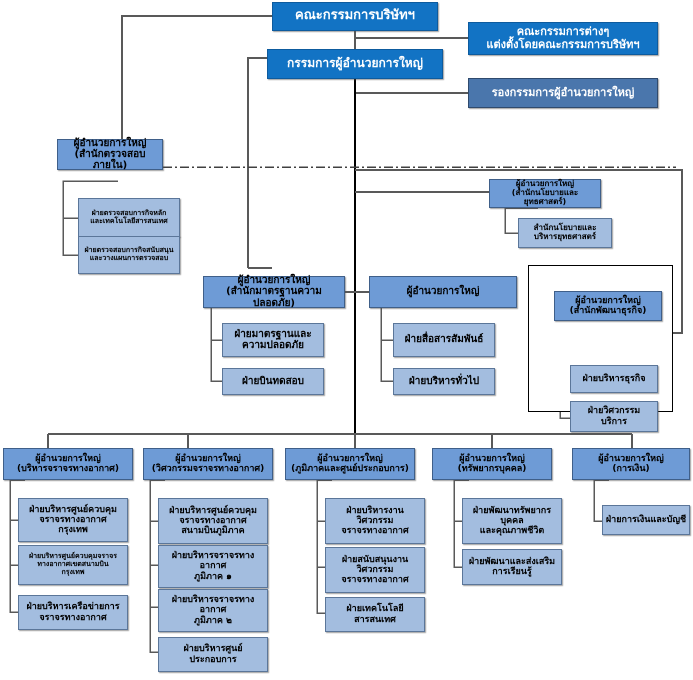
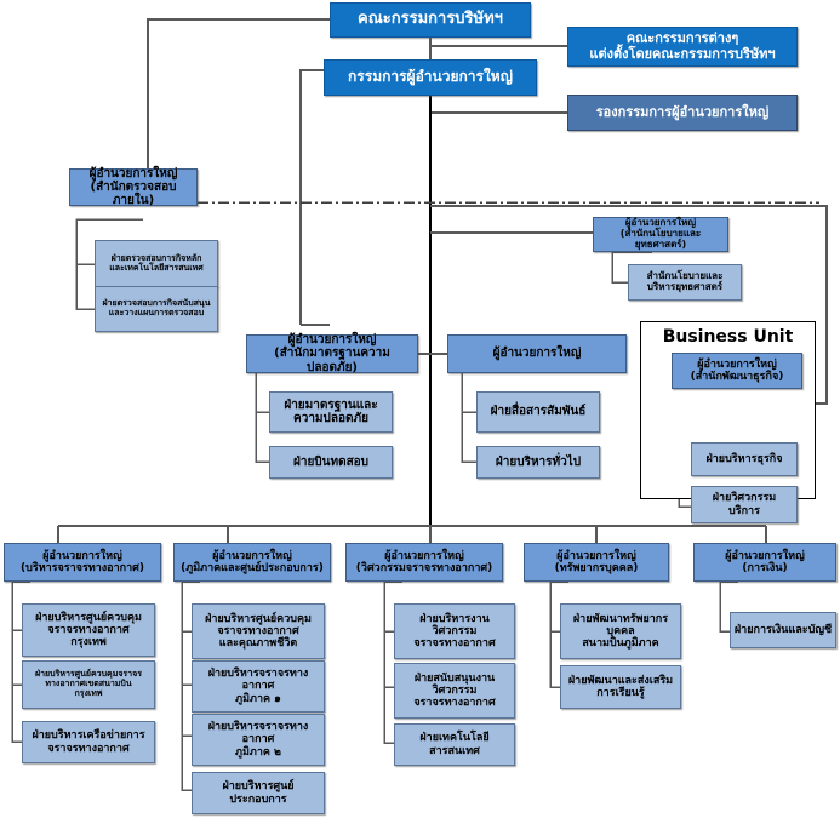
  คณะกรรมการบริษัทฯ
  คณะกรรมการต่างๆ
  แต่งตั้งโดยคณะกรรมการบริษัทฯ
  กรรมการผู้อำนวยการใหญ่
  รองกรรมการผู้อำนวยการใหญ่
  ผู้อำนวยการใหญ่
  (สำนักตรวจสอบภายใน)
  ฝ่ายตรวจสอบการกิจหลัก
  และเทคโนโลยีสารสนเทศ
  ฝ่ายตรวจสอบการกิจสนับสนุน
  และวางแผนการตรวจสอบ
  ผู้อำนวยการใหญ่
  (สำนักนโยบายและยุทธศาสตร์)
  สำนักนโยบายและ
  บริหารยุทธศาสตร์
  ผู้อำนวยการใหญ่
  (สำนักมาตรฐานความปลอดภัย)
  ฝ่ายมาตรฐานและ
  ความปลอดภัย
  ฝ่ายบินทดสอบ
  ผู้อำนวยการใหญ่
  ฝ่ายสื่อสารสัมพันธ์
  ฝ่ายบริหารทั่วไป
+ Business Unit
  ผู้อำนวยการใหญ่
  (สำนักพัฒนาธุรกิจ)
  ฝ่ายบริหารธุรกิจ
  ฝ่ายวิศวกรรม
  บริการ
  ผู้อำนวยการใหญ่
  (บริหารจราจรทางอากาศ)
  ฝ่ายบริหารศูนย์ควบคุม
  จราจรทางอากาศ
  กรุงเทพ
  ฝ่ายบริหารศูนย์ควบคุมจราจร
  ทางอากาศเขตสนามบิน
  กรุงเทพ
  ฝ่ายบริหารเครือข่ายการ
  จราจรทางอากาศ
  ผู้อำนวยการใหญ่
- (วิศวกรรมจราจรทางอากาศ)
+ (ภูมิภาคและศูนย์ประกอบการ)
  ฝ่ายบริหารศูนย์ควบคุม
  จราจรทางอากาศ
- สนามบินภูมิภาค
+ และคุณภาพชีวิต
  ฝ่ายบริหารจราจรทาง
  อากาศ
  ภูมิภาค ๑
  ฝ่ายบริหารจราจรทาง
  อากาศ
  ภูมิภาค ๒
  ฝ่ายบริหารศูนย์
  ประกอบการ
  ผู้อำนวยการใหญ่
- (ภูมิภาคและศูนย์ประกอบการ)
+ (วิศวกรรมจราจรทางอากาศ)
  ฝ่ายบริหารงาน
  วิศวกรรม
  จราจรทางอากาศ
  ฝ่ายสนับสนุนงาน
  วิศวกรรม
  จราจรทางอากาศ
  ฝ่ายเทคโนโลยี
  สารสนเทศ
  ผู้อำนวยการใหญ่
  (ทรัพยากรบุคคล)
  ฝ่ายพัฒนาทรัพยากร
  บุคคล
- และคุณภาพชีวิต
+ สนามบินภูมิภาค
  ฝ่ายพัฒนาและส่งเสริม
  การเรียนรู้
  ผู้อำนวยการใหญ่
  (การเงิน)
  ฝ่ายการเงินและบัญชี
